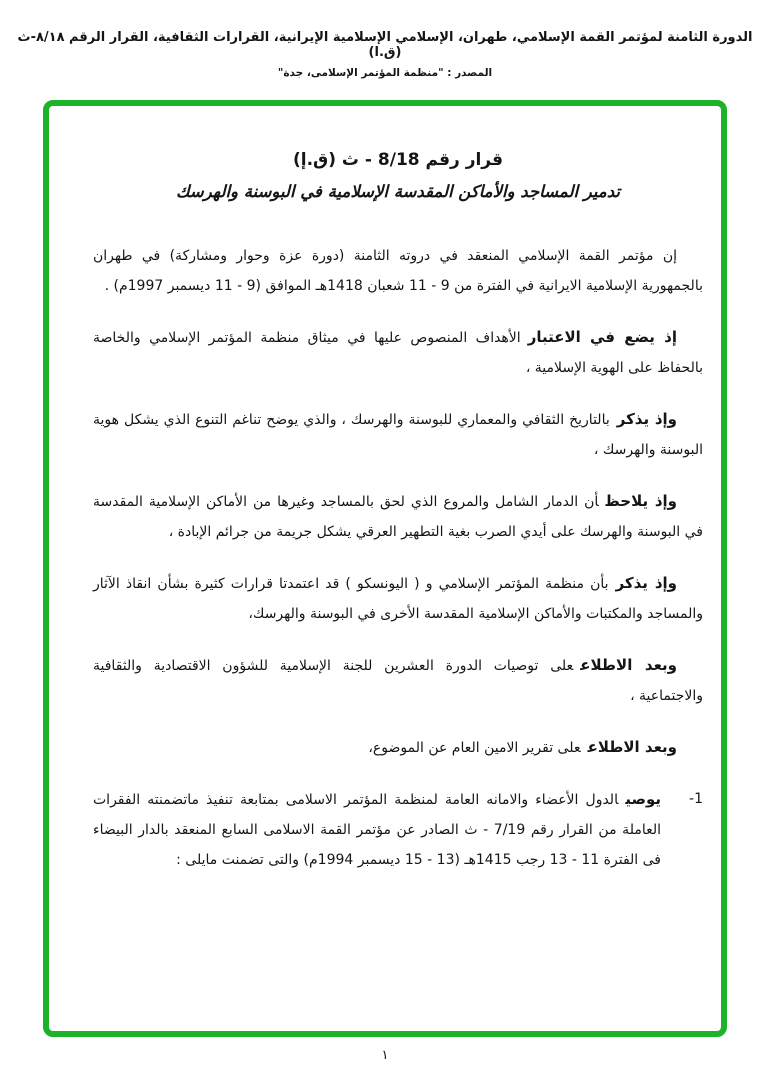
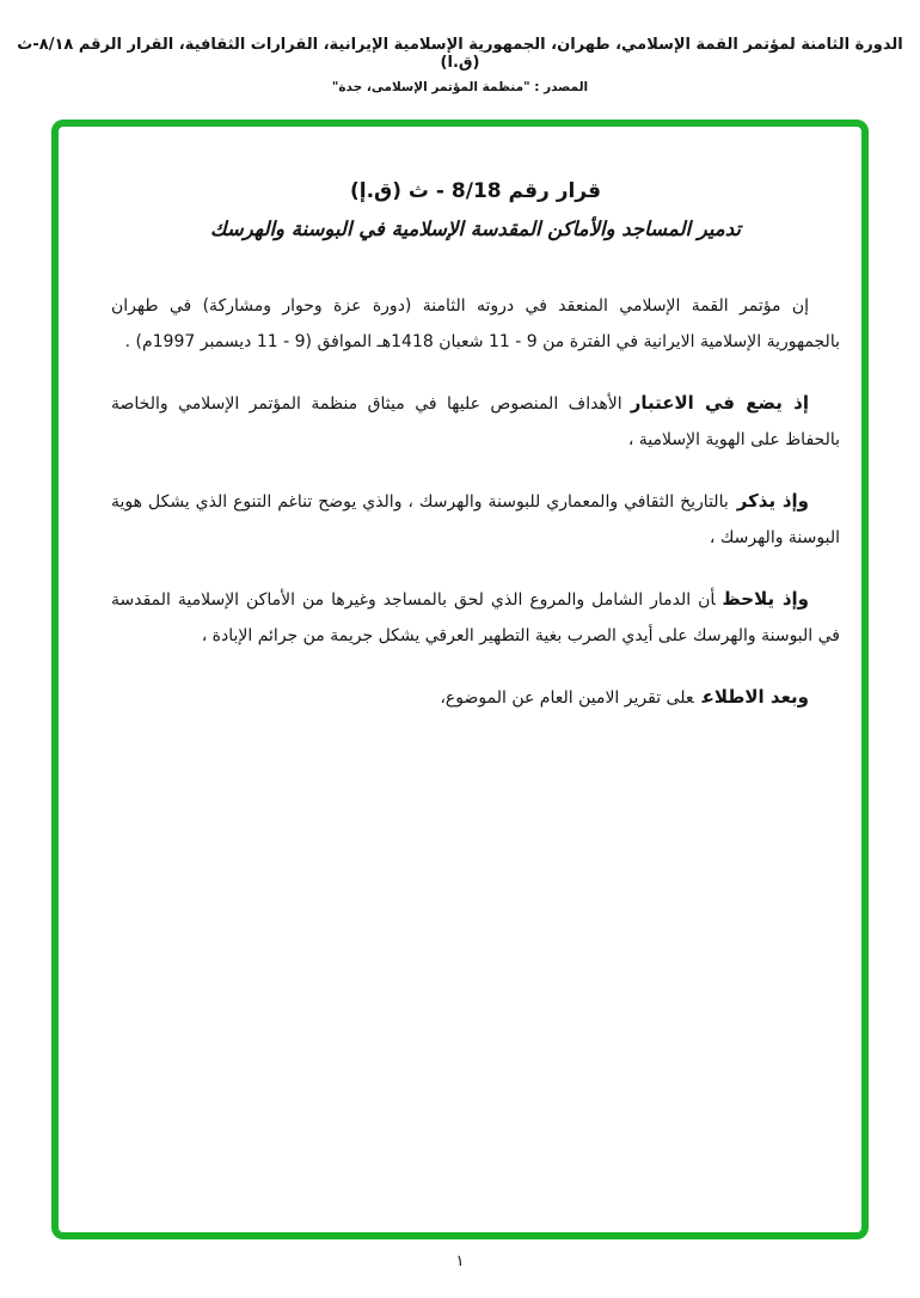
- الدورة الثامنة لمؤتمر القمة الإسلامي، طهران، الإسلامي الإسلامية الإيرانية، القرارات الثقافية، القرار الرقم ٨/١٨-ث (ق.ا)
+ الدورة الثامنة لمؤتمر القمة الإسلامي، طهران، الجمهورية الإسلامية الإيرانية، القرارات الثقافية، القرار الرقم ٨/١٨-ث (ق.ا)
  المصدر : "منظمة المؤتمر الإسلامى، جدة"
  قرار رقم 8/18 - ث (ق.إ)
  تدمير المساجد والأماكن المقدسة الإسلامية في البوسنة والهرسك
  إن مؤتمر القمة الإسلامي المنعقد في دروته الثامنة (دورة عزة وحوار ومشاركة) في طهران بالجمهورية الإسلامية الايرانية في الفترة من 9 - 11 شعبان 1418هـ الموافق (9 - 11 ديسمبر 1997م) .
  إذ يضع في الاعتبارالأهداف المنصوص عليها في ميثاق منظمة المؤتمر الإسلامي والخاصة بالحفاظ على الهوية الإسلامية ،
  وإذ يذكربالتاريخ الثقافي والمعماري للبوسنة والهرسك ، والذي يوضح تناغم التنوع الذي يشكل هوية البوسنة والهرسك ،
  وإذ يلاحظأن الدمار الشامل والمروع الذي لحق بالمساجد وغيرها من الأماكن الإسلامية المقدسة في البوسنة والهرسك على أيدي الصرب بغية التطهير العرقي يشكل جريمة من جرائم الإبادة ،
- وإذ يذكربأن منظمة المؤتمر الإسلامي و ( اليونسكو ) قد اعتمدتا قرارات كثيرة بشأن انقاذ الآثار والمساجد والمكتبات والأماكن الإسلامية المقدسة الأخرى في البوسنة والهرسك،
- وبعد الاطلاععلى توصيات الدورة العشرين للجنة الإسلامية للشؤون الاقتصادية والثقافية والاجتماعية ،
  وبعد الاطلاععلى تقرير الامين العام عن الموضوع،
- 1-
- يوصيالدول الأعضاء والامانه العامة لمنظمة المؤتمر الاسلامى بمتابعة تنفيذ ماتضمنته الفقرات العاملة من القرار رقم 7/19 - ث الصادر عن مؤتمر القمة الاسلامى السابع المنعقد بالدار البيضاء فى الفترة 11 - 13 رجب 1415هـ (13 - 15 ديسمبر 1994م) والتى تضمنت مايلى :
  ١
